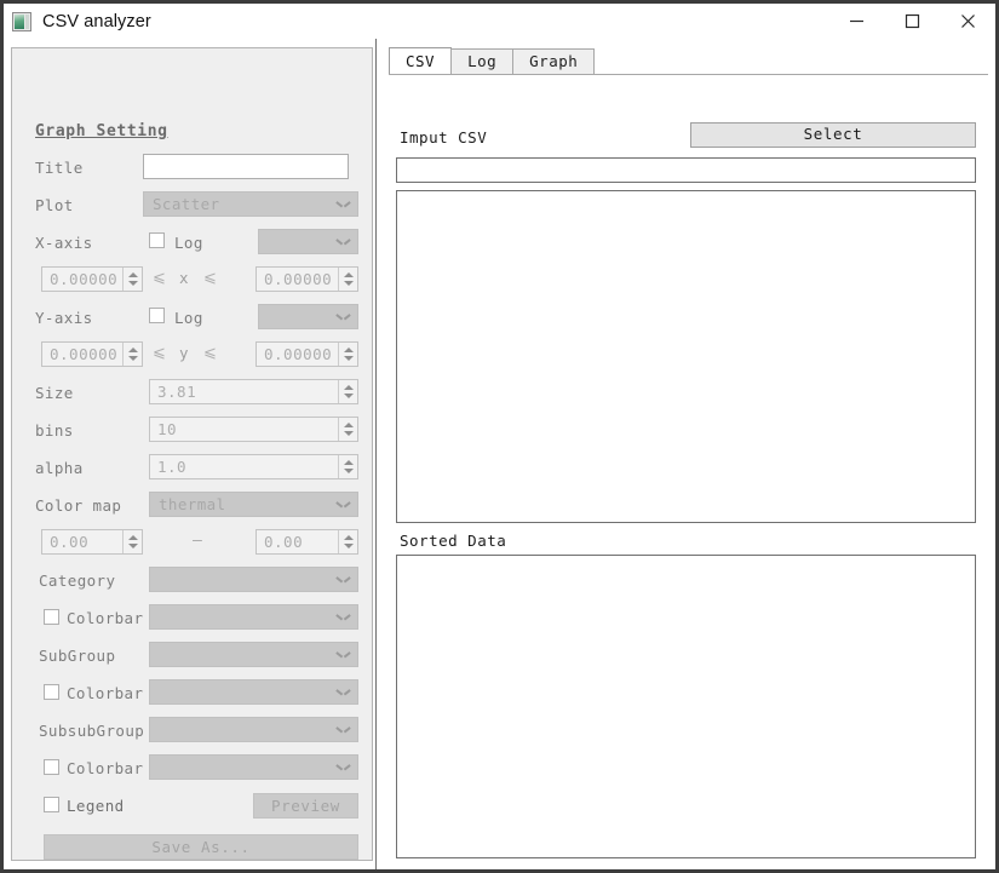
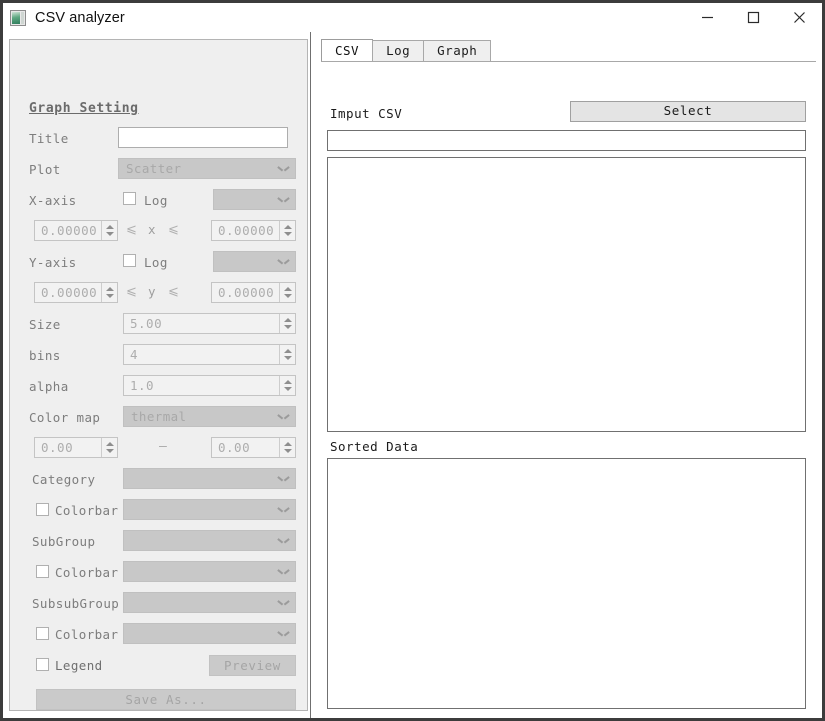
  CSV analyzer
  Graph Setting
  Title
  Plot
  Scatter
  X-axis
  Log
  0.00000
  ⩽
  x
  ⩽
  0.00000
  Y-axis
  Log
  0.00000
  ⩽
  y
  ⩽
  0.00000
  Size
- 3.81
+ 5.00
  bins
- 10
+ 4
  alpha
  1.0
  Color map
  thermal
  0.00
  —
  0.00
  Category
  Colorbar
  SubGroup
  Colorbar
  SubsubGroup
  Colorbar
  Legend
  Preview
  Save As...
  CSV
  Log
  Graph
  Imput CSV
  Select
  Sorted Data
